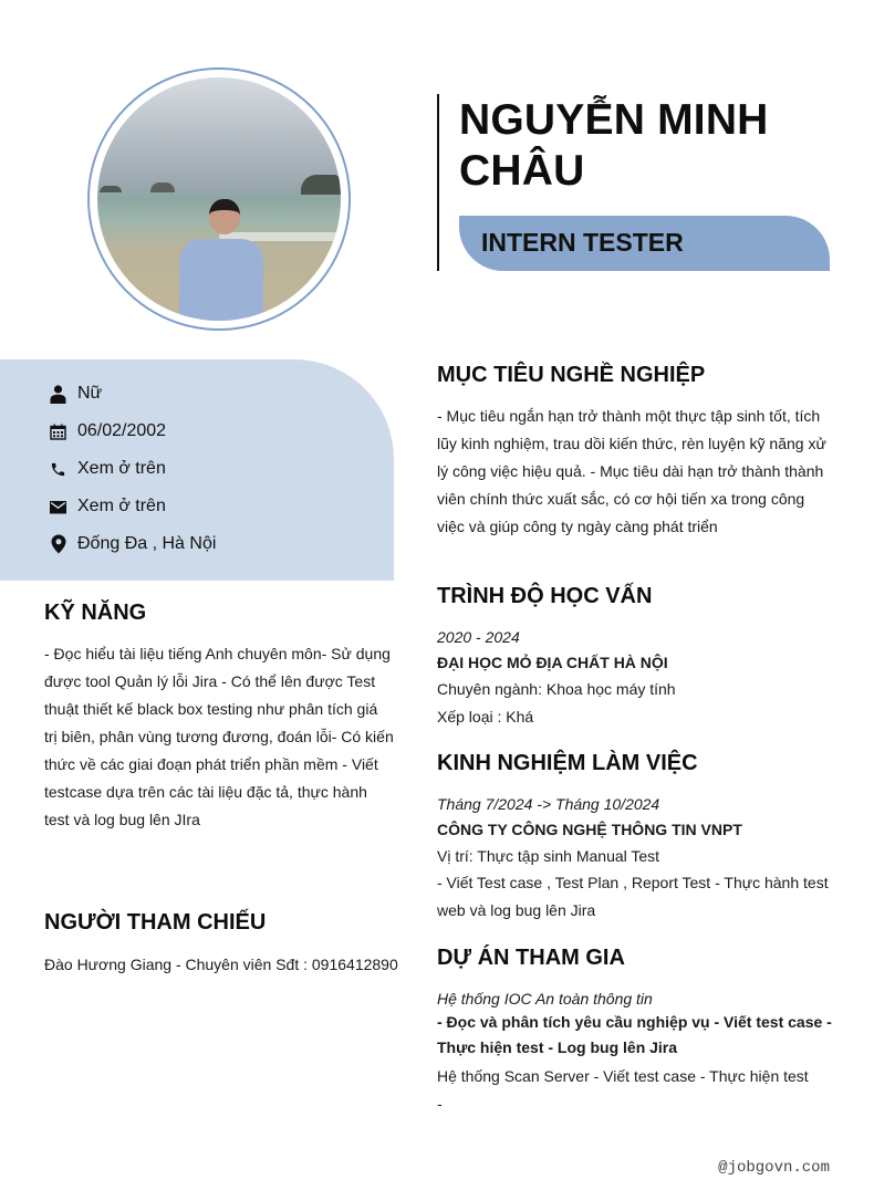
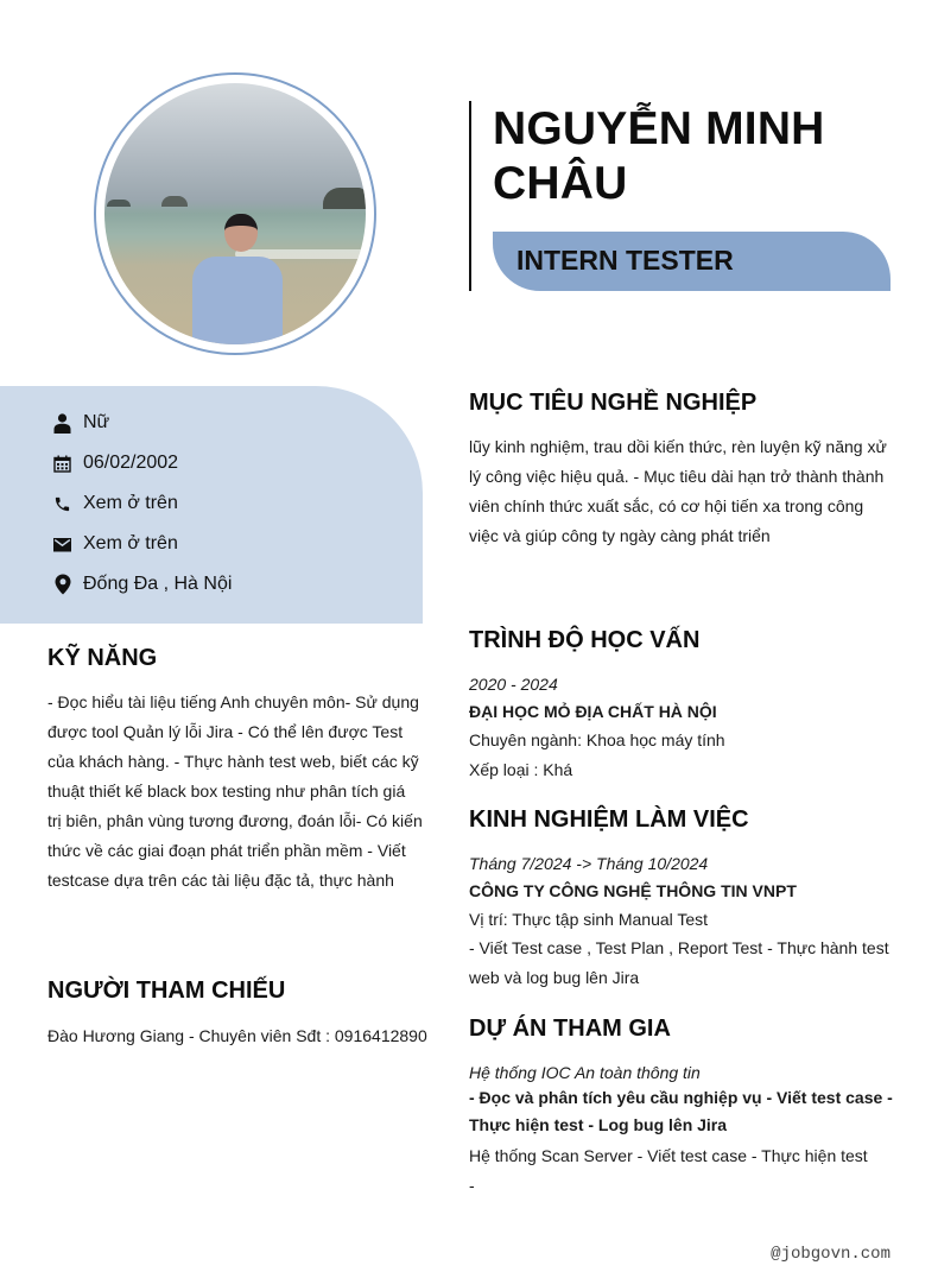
  NGUYỄN MINH CHÂU
  INTERN TESTER
  Nữ
  06/02/2002
  Xem ở trên
  Xem ở trên
  Đống Đa , Hà Nội
  KỸ NĂNG
  - Đọc hiểu tài liệu tiếng Anh chuyên môn- Sử dụng
  được tool Quản lý lỗi Jira - Có thể lên được Test
+ của khách hàng. - Thực hành test web, biết các kỹ
  thuật thiết kế black box testing như phân tích giá
  trị biên, phân vùng tương đương, đoán lỗi- Có kiến
  thức về các giai đoạn phát triển phần mềm - Viết
  testcase dựa trên các tài liệu đặc tả, thực hành
- test và log bug lên JIra
  NGƯỜI THAM CHIẾU
  Đào Hương Giang - Chuyên viên Sđt : 0916412890
  MỤC TIÊU NGHỀ NGHIỆP
- - Mục tiêu ngắn hạn trở thành một thực tập sinh tốt, tích
  lũy kinh nghiệm, trau dồi kiến thức, rèn luyện kỹ năng xử
  lý công việc hiệu quả. - Mục tiêu dài hạn trở thành thành
  viên chính thức xuất sắc, có cơ hội tiến xa trong công
  việc và giúp công ty ngày càng phát triển
  TRÌNH ĐỘ HỌC VẤN
  2020 - 2024
  ĐẠI HỌC MỎ ĐỊA CHẤT HÀ NỘI
  Chuyên ngành: Khoa học máy tính
  Xếp loại : Khá
  KINH NGHIỆM LÀM VIỆC
  Tháng 7/2024 -> Tháng 10/2024
  CÔNG TY CÔNG NGHỆ THÔNG TIN VNPT
  Vị trí: Thực tập sinh Manual Test
  - Viết Test case , Test Plan , Report Test - Thực hành test
  web và log bug lên Jira
  DỰ ÁN THAM GIA
  Hệ thống IOC An toàn thông tin
  - Đọc và phân tích yêu cầu nghiệp vụ - Viết test case -
  Thực hiện test - Log bug lên Jira
  Hệ thống Scan Server - Viết test case - Thực hiện test
  -
  @jobgovn.com
